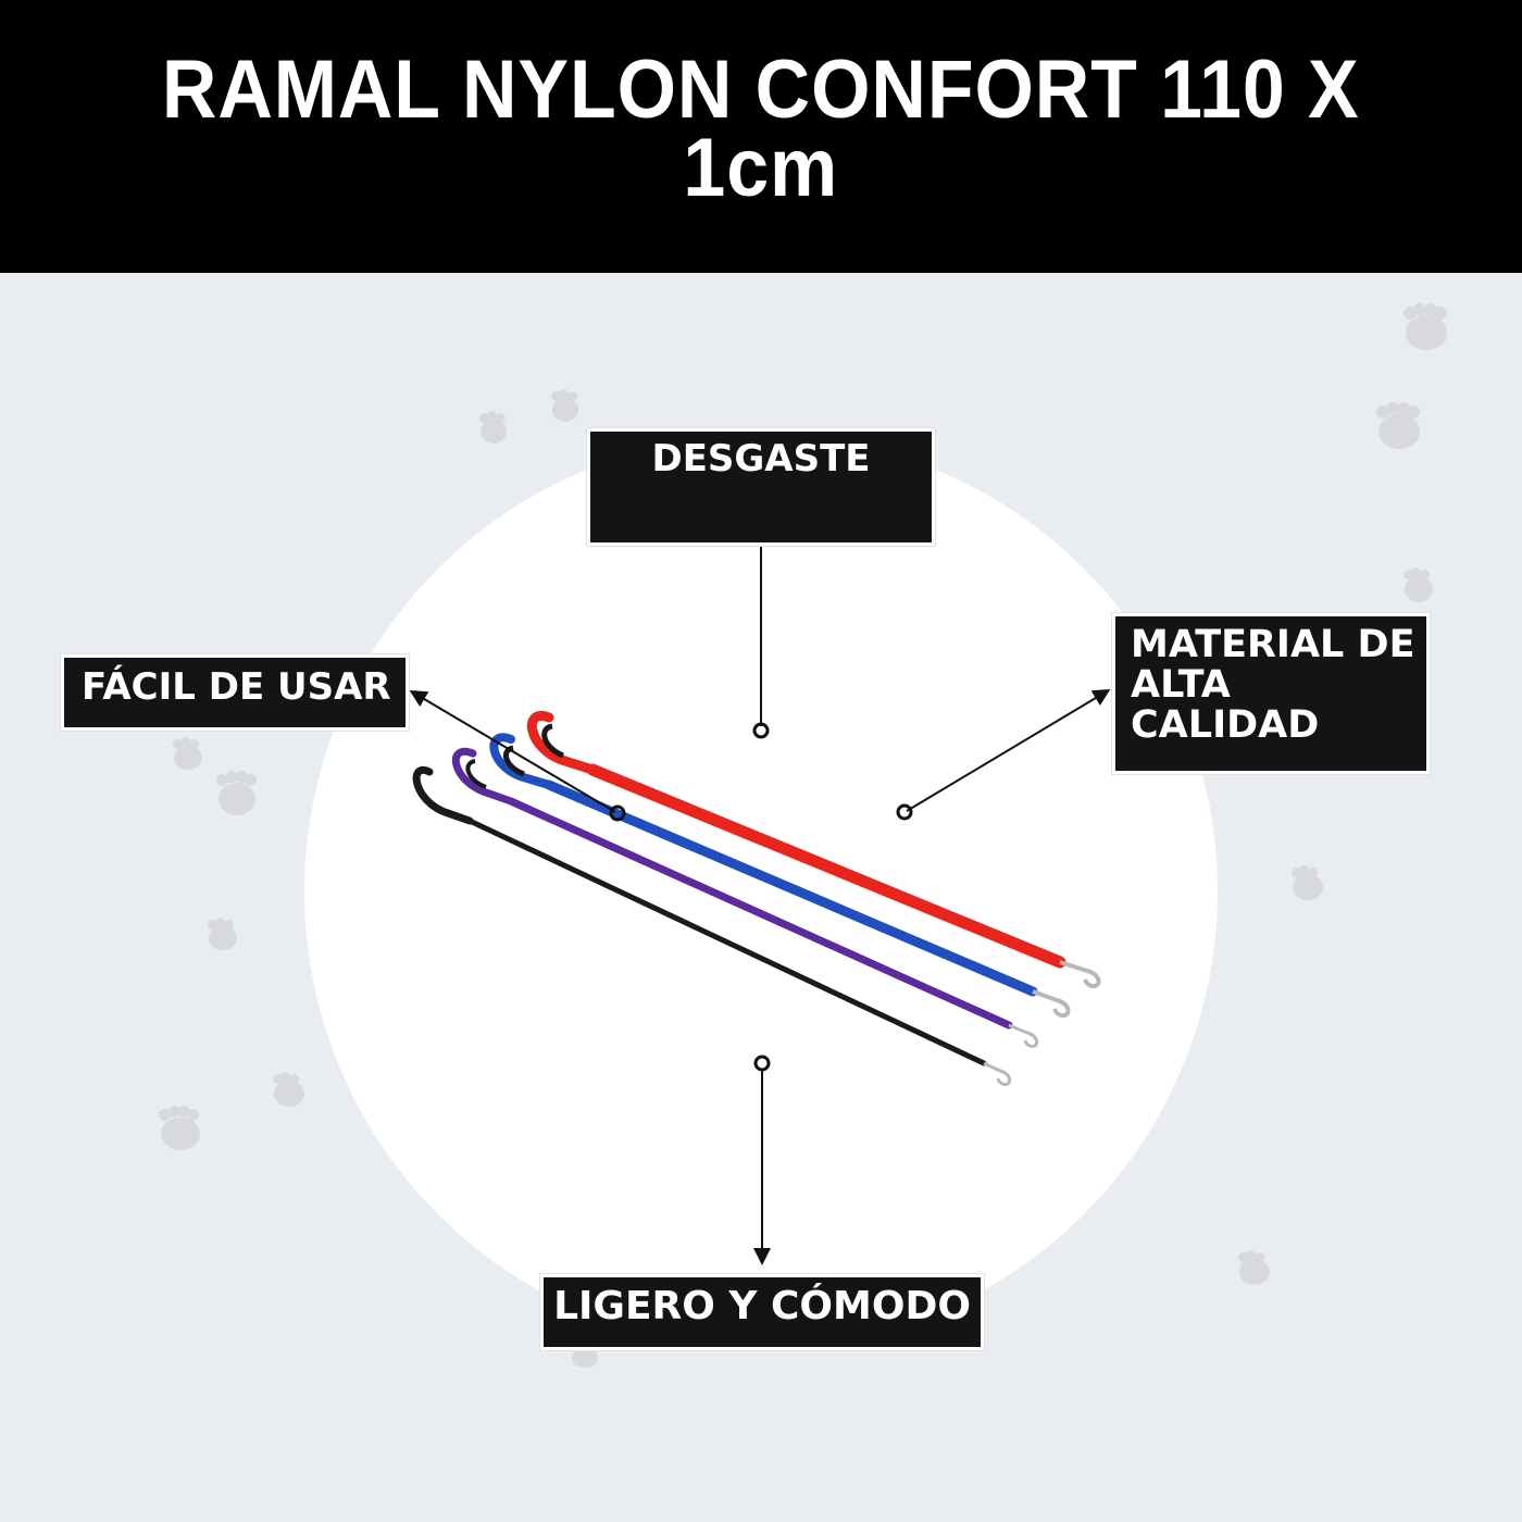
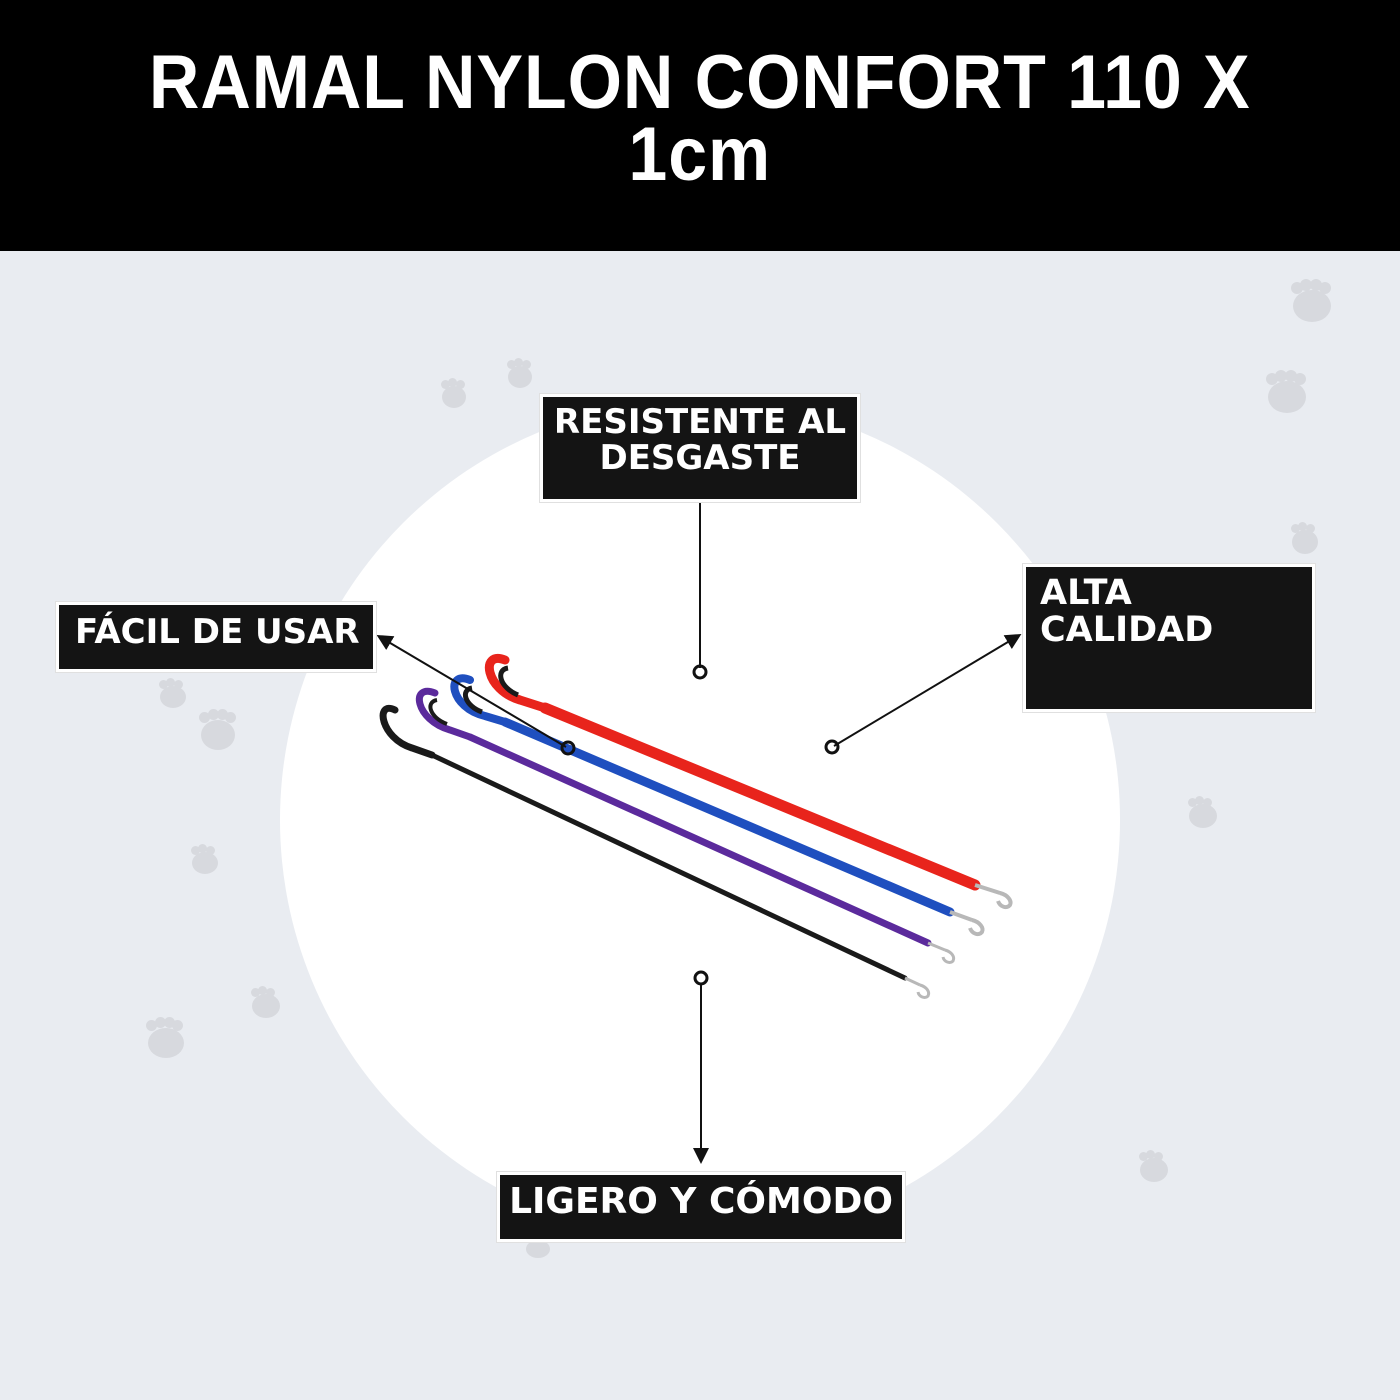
  RAMAL NYLON CONFORT 110 X
  1cm
+ RESISTENTE AL
  DESGASTE
  FÁCIL DE USAR
- MATERIAL DE
  ALTA
  CALIDAD
  LIGERO Y CÓMODO
